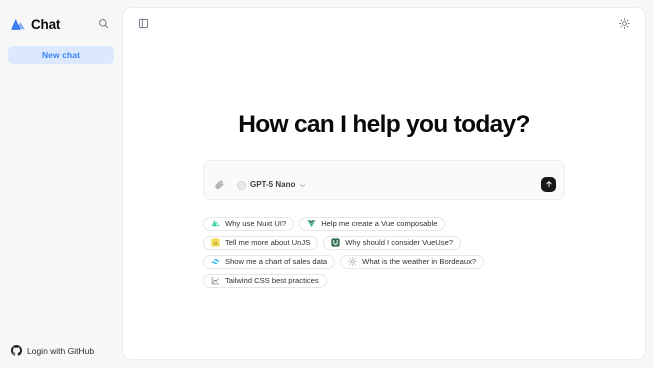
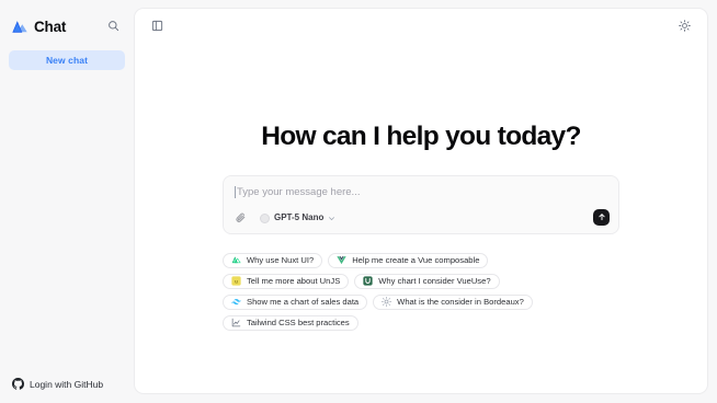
  Chat
  New chat
  Login with GitHub
  How can I help you today?
+ Type your message here...
  GPT-5 Nano
  Why use Nuxt UI?
  Help me create a Vue composable
  Tell me more about UnJS
- Why should I consider VueUse?
+ Why chart I consider VueUse?
  Show me a chart of sales data
- What is the weather in Bordeaux?
+ What is the consider in Bordeaux?
  Tailwind CSS best practices
